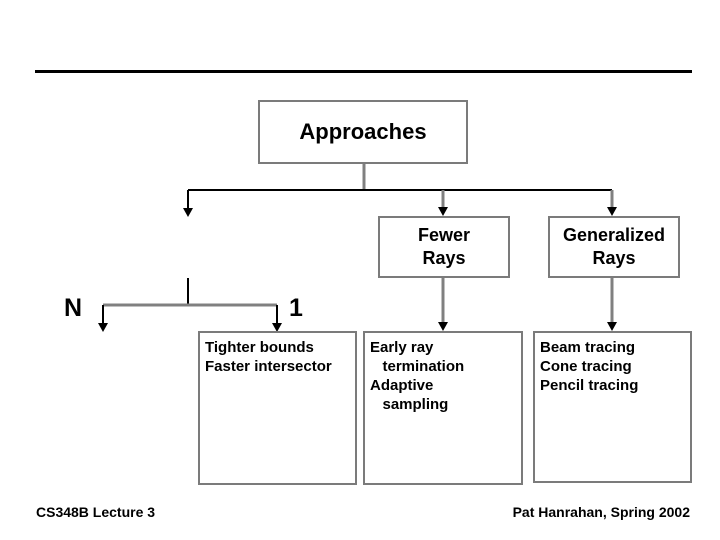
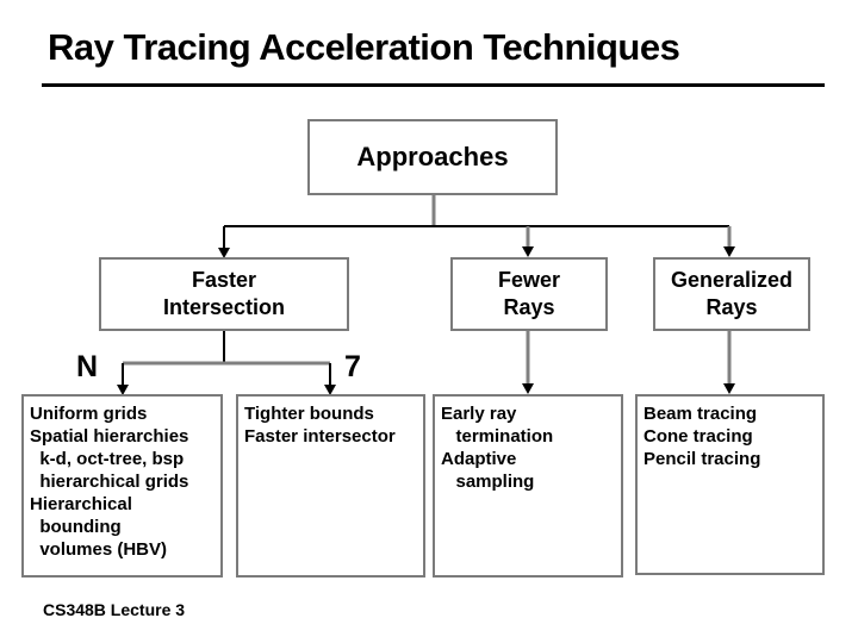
+ Ray Tracing Acceleration Techniques
  Approaches
+ Faster
+ Intersection
  Fewer
  Rays
  Generalized
  Rays
  N
- 1
+ 7
+ Uniform grids
+ Spatial hierarchies
+ k-d, oct-tree, bsp
+ hierarchical grids
+ Hierarchical
+ bounding
+ volumes (HBV)
  Tighter bounds
  Faster intersector
  Early ray
  termination
  Adaptive
  sampling
  Beam tracing
  Cone tracing
  Pencil tracing
  CS348B Lecture 3
- Pat Hanrahan, Spring 2002
